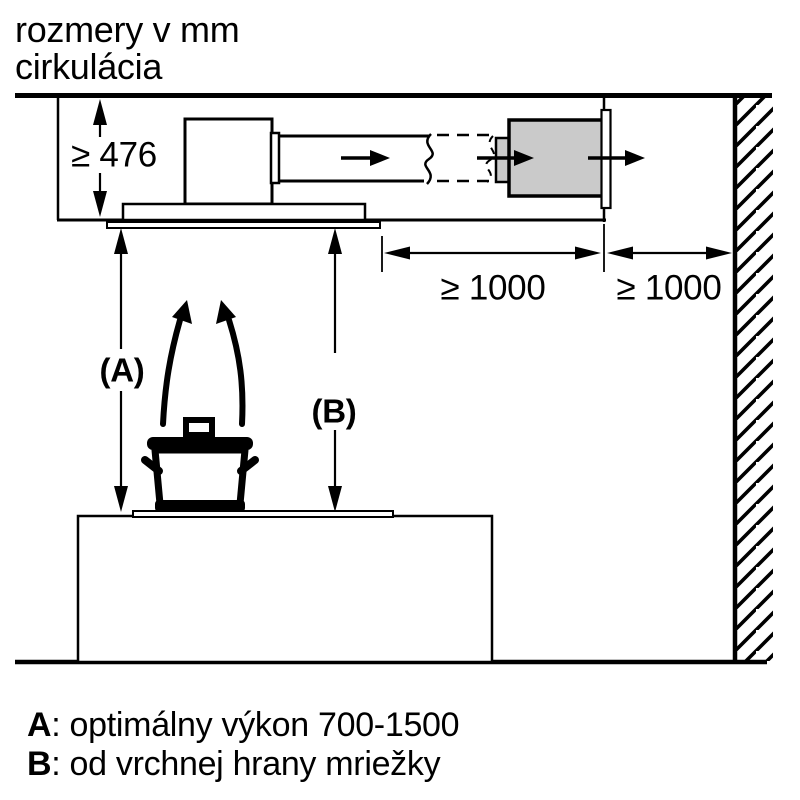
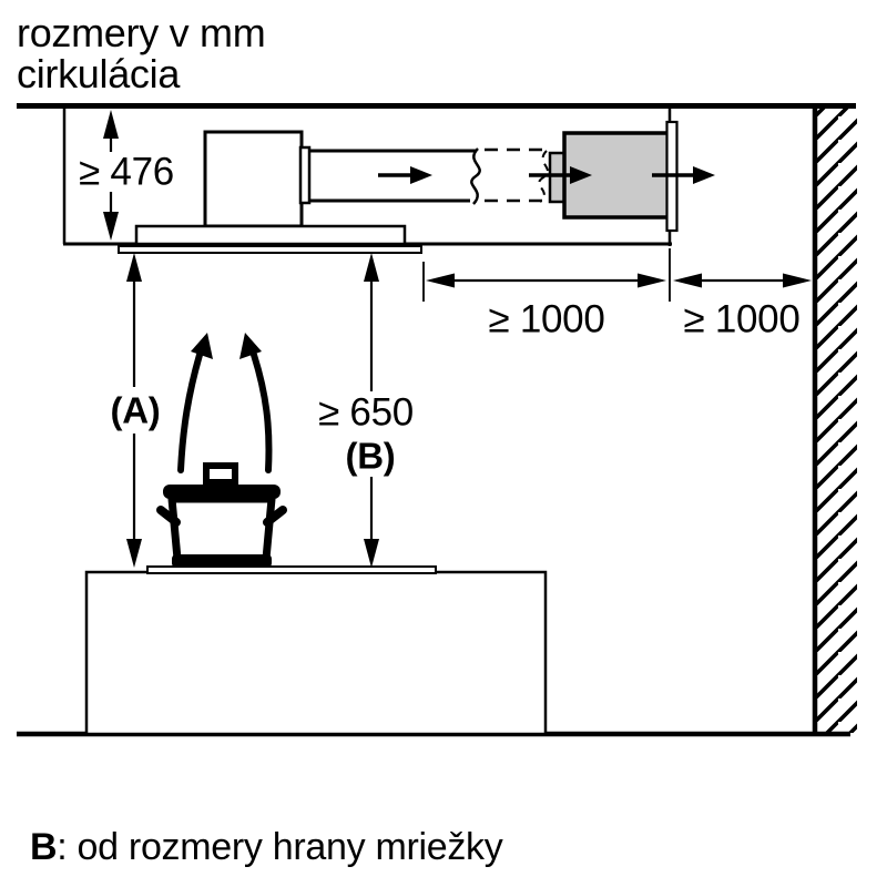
  rozmery v mm
  cirkulácia
  ≥ 476
  (A)
+ ≥ 650
  (B)
  ≥ 1000
  ≥ 1000
- A: optimálny výkon 700-1500
- B: od vrchnej hrany mriežky
+ B: od rozmery hrany mriežky
